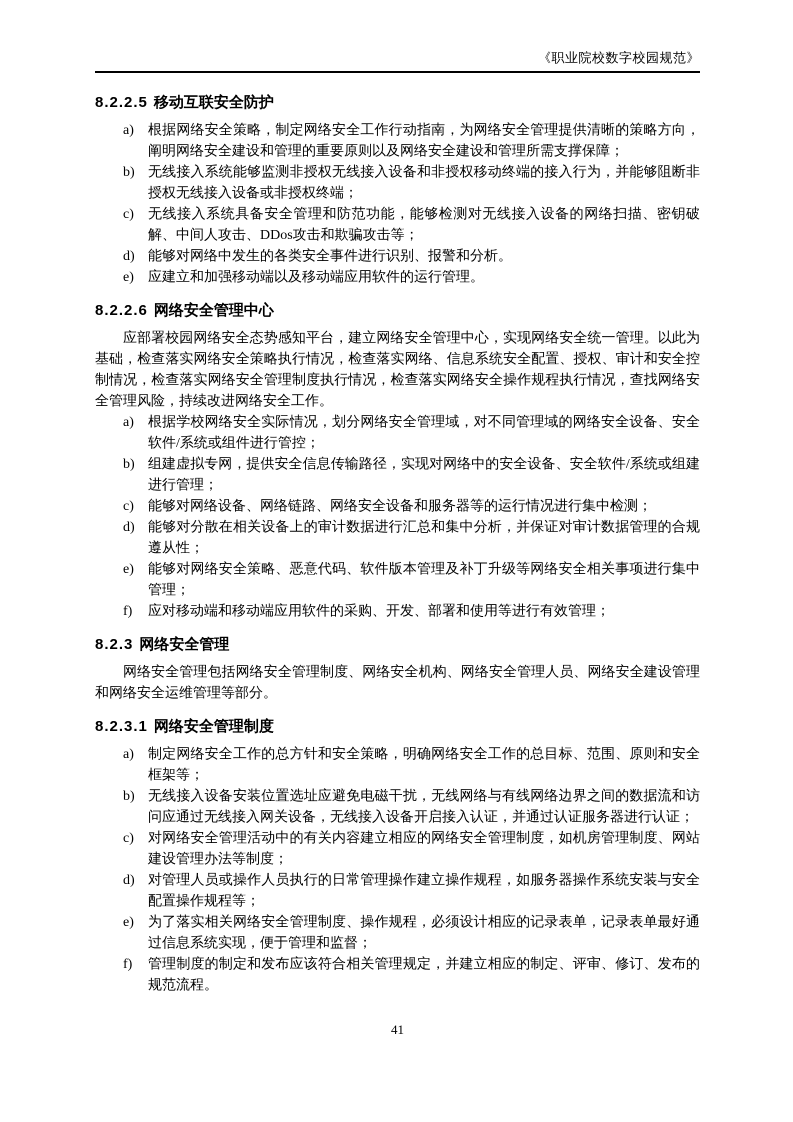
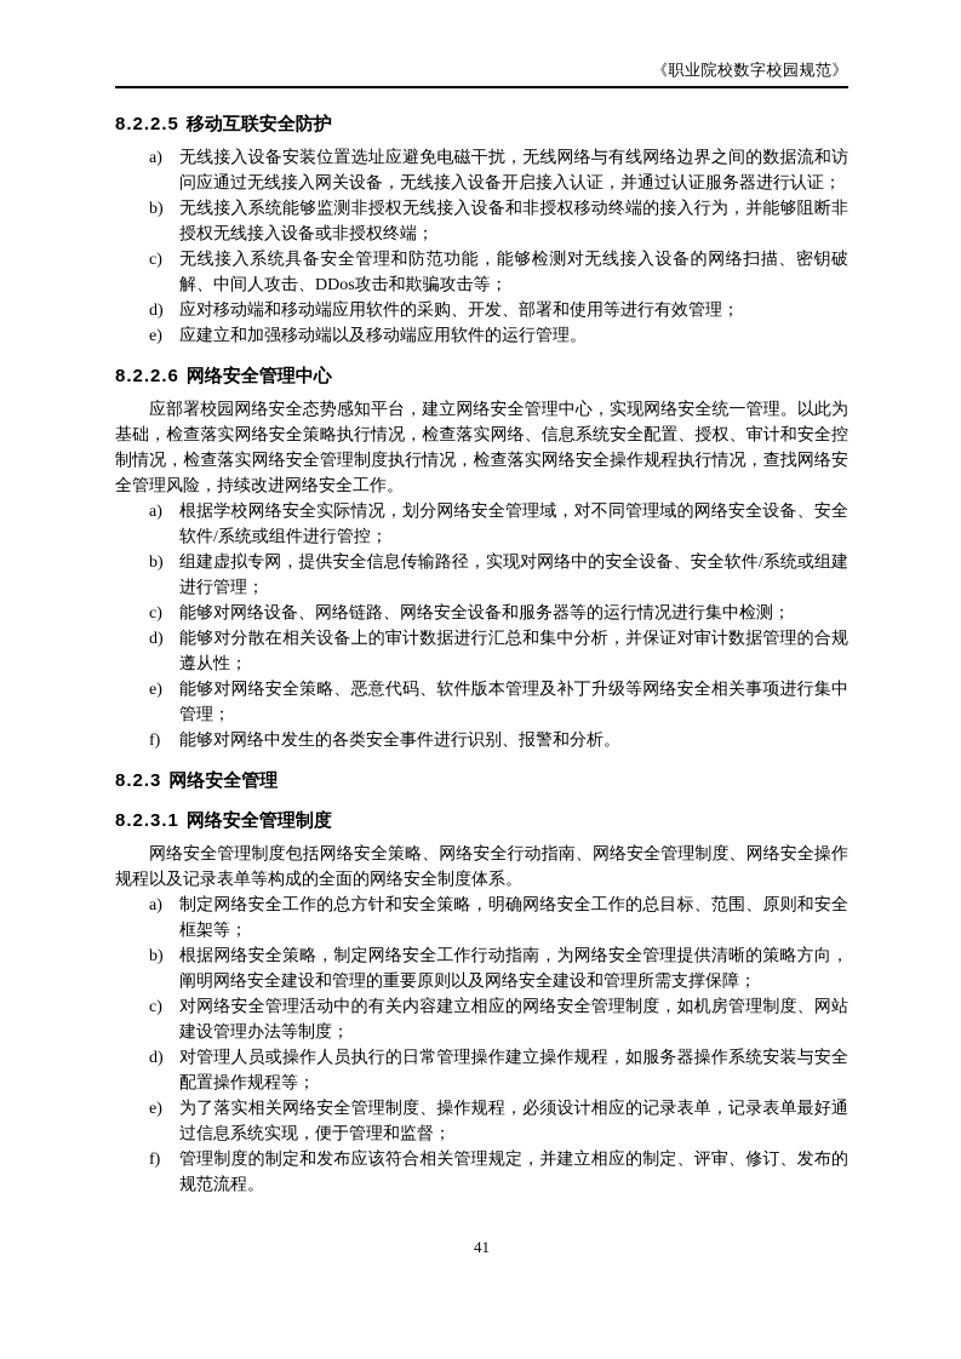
  《职业院校数字校园规范》
  8.2.2.5 移动互联安全防护
  a)
- 根据网络安全策略，制定网络安全工作行动指南，为网络安全管理提供清晰的策略方向，阐明网络安全建设和管理的重要原则以及网络安全建设和管理所需支撑保障；
+ 无线接入设备安装位置选址应避免电磁干扰，无线网络与有线网络边界之间的数据流和访问应通过无线接入网关设备，无线接入设备开启接入认证，并通过认证服务器进行认证；
  b)
  无线接入系统能够监测非授权无线接入设备和非授权移动终端的接入行为，并能够阻断非授权无线接入设备或非授权终端；
  c)
  无线接入系统具备安全管理和防范功能，能够检测对无线接入设备的网络扫描、密钥破解、中间人攻击、DDos攻击和欺骗攻击等；
  d)
- 能够对网络中发生的各类安全事件进行识别、报警和分析。
+ 应对移动端和移动端应用软件的采购、开发、部署和使用等进行有效管理；
  e)
  应建立和加强移动端以及移动端应用软件的运行管理。
  8.2.2.6 网络安全管理中心
  应部署校园网络安全态势感知平台，建立网络安全管理中心，实现网络安全统一管理。以此为基础，检查落实网络安全策略执行情况，检查落实网络、信息系统安全配置、授权、审计和安全控制情况，检查落实网络安全管理制度执行情况，检查落实网络安全操作规程执行情况，查找网络安全管理风险，持续改进网络安全工作。
  a)
  根据学校网络安全实际情况，划分网络安全管理域，对不同管理域的网络安全设备、安全软件/系统或组件进行管控；
  b)
  组建虚拟专网，提供安全信息传输路径，实现对网络中的安全设备、安全软件/系统或组建进行管理；
  c)
  能够对网络设备、网络链路、网络安全设备和服务器等的运行情况进行集中检测；
  d)
  能够对分散在相关设备上的审计数据进行汇总和集中分析，并保证对审计数据管理的合规遵从性；
  e)
  能够对网络安全策略、恶意代码、软件版本管理及补丁升级等网络安全相关事项进行集中管理；
  f)
- 应对移动端和移动端应用软件的采购、开发、部署和使用等进行有效管理；
+ 能够对网络中发生的各类安全事件进行识别、报警和分析。
  8.2.3 网络安全管理
- 网络安全管理包括网络安全管理制度、网络安全机构、网络安全管理人员、网络安全建设管理和网络安全运维管理等部分。
  8.2.3.1 网络安全管理制度
+ 网络安全管理制度包括网络安全策略、网络安全行动指南、网络安全管理制度、网络安全操作规程以及记录表单等构成的全面的网络安全制度体系。
  a)
  制定网络安全工作的总方针和安全策略，明确网络安全工作的总目标、范围、原则和安全框架等；
  b)
- 无线接入设备安装位置选址应避免电磁干扰，无线网络与有线网络边界之间的数据流和访问应通过无线接入网关设备，无线接入设备开启接入认证，并通过认证服务器进行认证；
+ 根据网络安全策略，制定网络安全工作行动指南，为网络安全管理提供清晰的策略方向，阐明网络安全建设和管理的重要原则以及网络安全建设和管理所需支撑保障；
  c)
  对网络安全管理活动中的有关内容建立相应的网络安全管理制度，如机房管理制度、网站建设管理办法等制度；
  d)
  对管理人员或操作人员执行的日常管理操作建立操作规程，如服务器操作系统安装与安全配置操作规程等；
  e)
  为了落实相关网络安全管理制度、操作规程，必须设计相应的记录表单，记录表单最好通过信息系统实现，便于管理和监督；
  f)
  管理制度的制定和发布应该符合相关管理规定，并建立相应的制定、评审、修订、发布的规范流程。
  41
